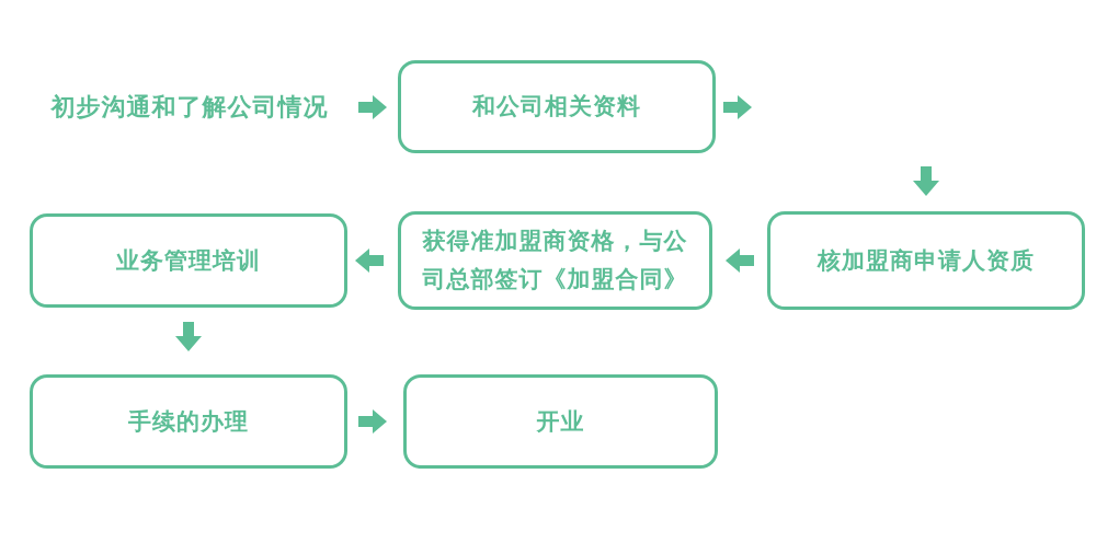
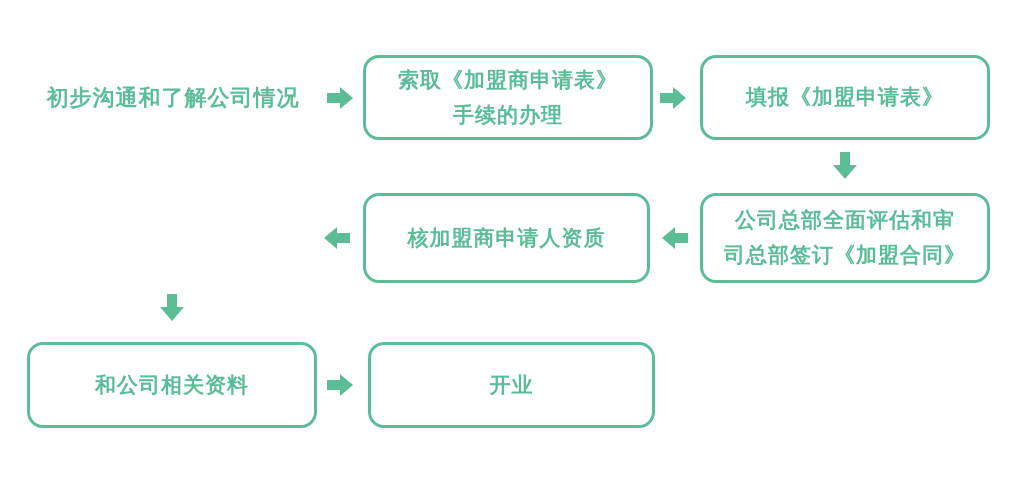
  初步沟通和了解公司情况
+ 索取《加盟商申请表》
- 和公司相关资料
+ 手续的办理
+ 填报《加盟申请表》
+ 公司总部全面评估和审
- 核加盟商申请人资质
+ 司总部签订《加盟合同》
- 获得准加盟商资格，与公
- 司总部签订《加盟合同》
+ 核加盟商申请人资质
- 业务管理培训
- 手续的办理
+ 和公司相关资料
  开业
